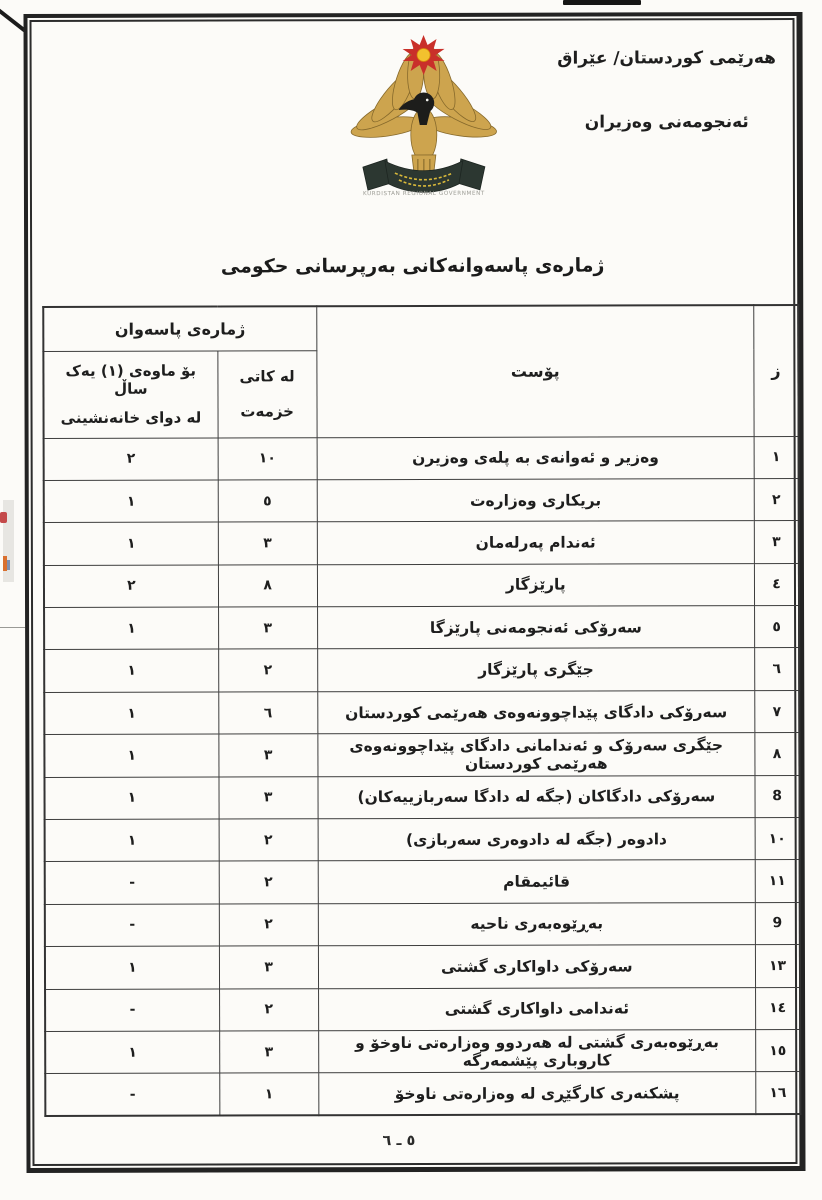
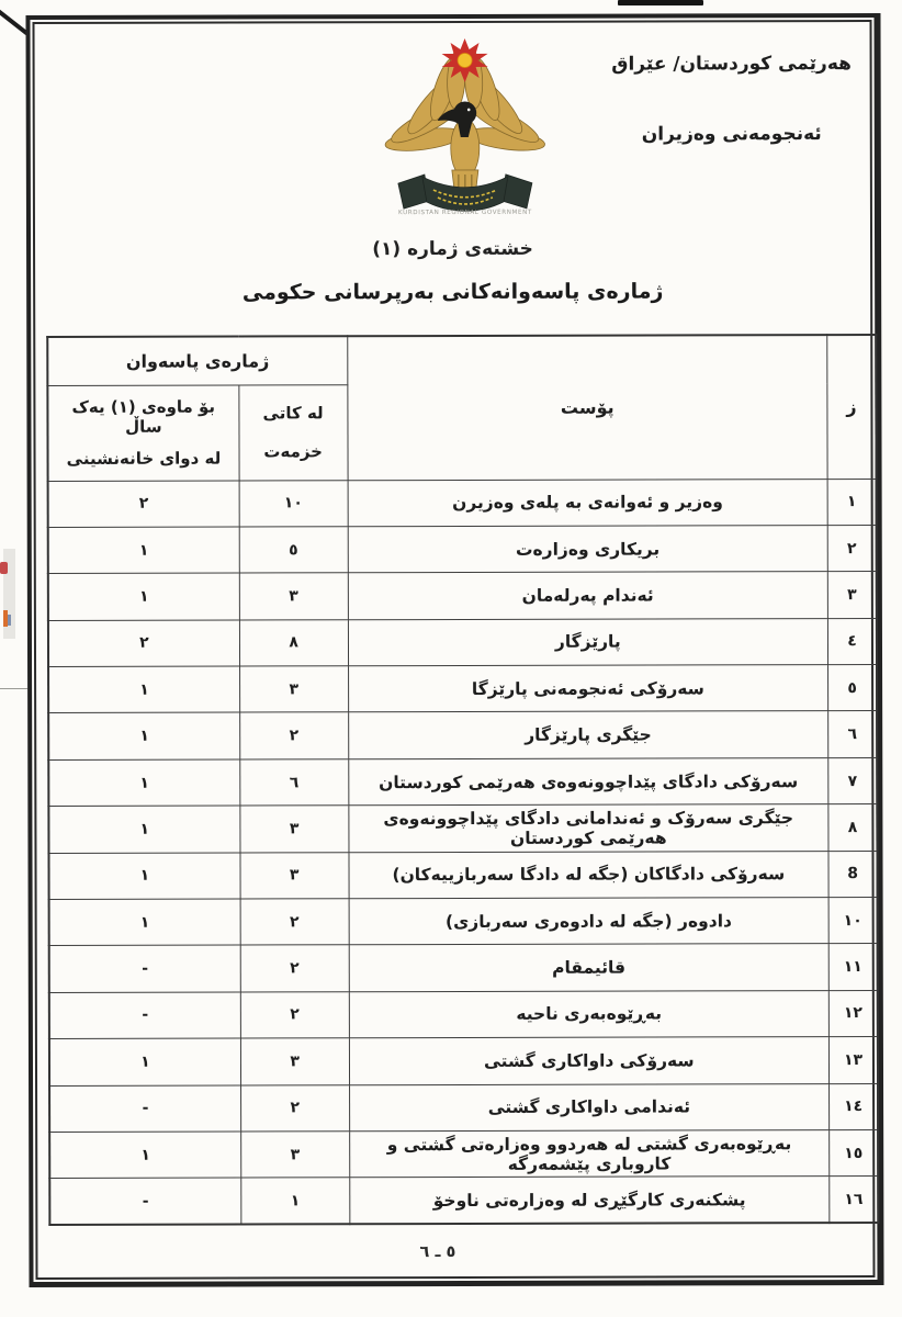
  هەرێمی کوردستان/ عێراق
  ئەنجومەنی وەزیران
+ خشتەی ژمارە (١)
  ژمارەی پاسەوانەکانی بەرپرسانی حکومی
  ز	پۆست	ژمارەی پاسەوان
  لە کاتی خزمەت	بۆ ماوەی (١) یەک ساڵ لە دوای خانەنشینی
  ١	وەزیر و ئەوانەی بە پلەی وەزیرن	١٠	٢
  ٢	بریکاری وەزارەت	٥	١
  ٣	ئەندام پەرلەمان	٣	١
  ٤	پارێزگار	٨	٢
  ٥	سەرۆکی ئەنجومەنی پارێزگا	٣	١
  ٦	جێگری پارێزگار	٢	١
  ٧	سەرۆکی دادگای پێداچوونەوەی هەرێمی کوردستان	٦	١
  ٨	جێگری سەرۆک و ئەندامانی دادگای پێداچوونەوەی هەرێمی کوردستان	٣	١
  8	سەرۆکی دادگاکان (جگە لە دادگا سەربازییەکان)	٣	١
  ١٠	دادوەر (جگە لە دادوەری سەربازی)	٢	١
  ١١	قائیمقام	٢	-
- 9	بەڕێوەبەری ناحیە	٢	-
+ ١٢	بەڕێوەبەری ناحیە	٢	-
  ١٣	سەرۆکی داواکاری گشتی	٣	١
  ١٤	ئەندامی داواکاری گشتی	٢	-
- ١٥	بەڕێوەبەری گشتی لە هەردوو وەزارەتی ناوخۆ و کاروباری پێشمەرگە	٣	١
+ ١٥	بەڕێوەبەری گشتی لە هەردوو وەزارەتی گشتی و کاروباری پێشمەرگە	٣	١
  ١٦	پشکنەری کارگێڕی لە وەزارەتی ناوخۆ	١	-
  ٦ ـ ٥
